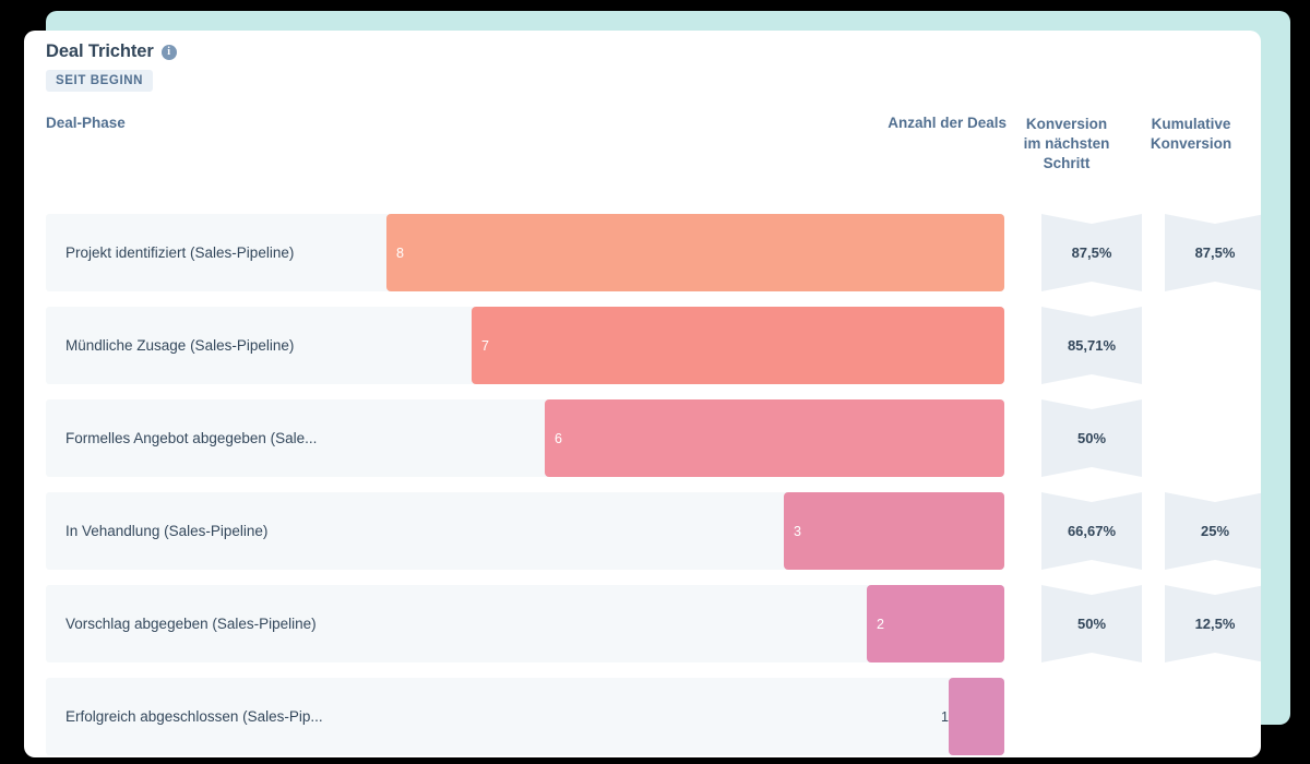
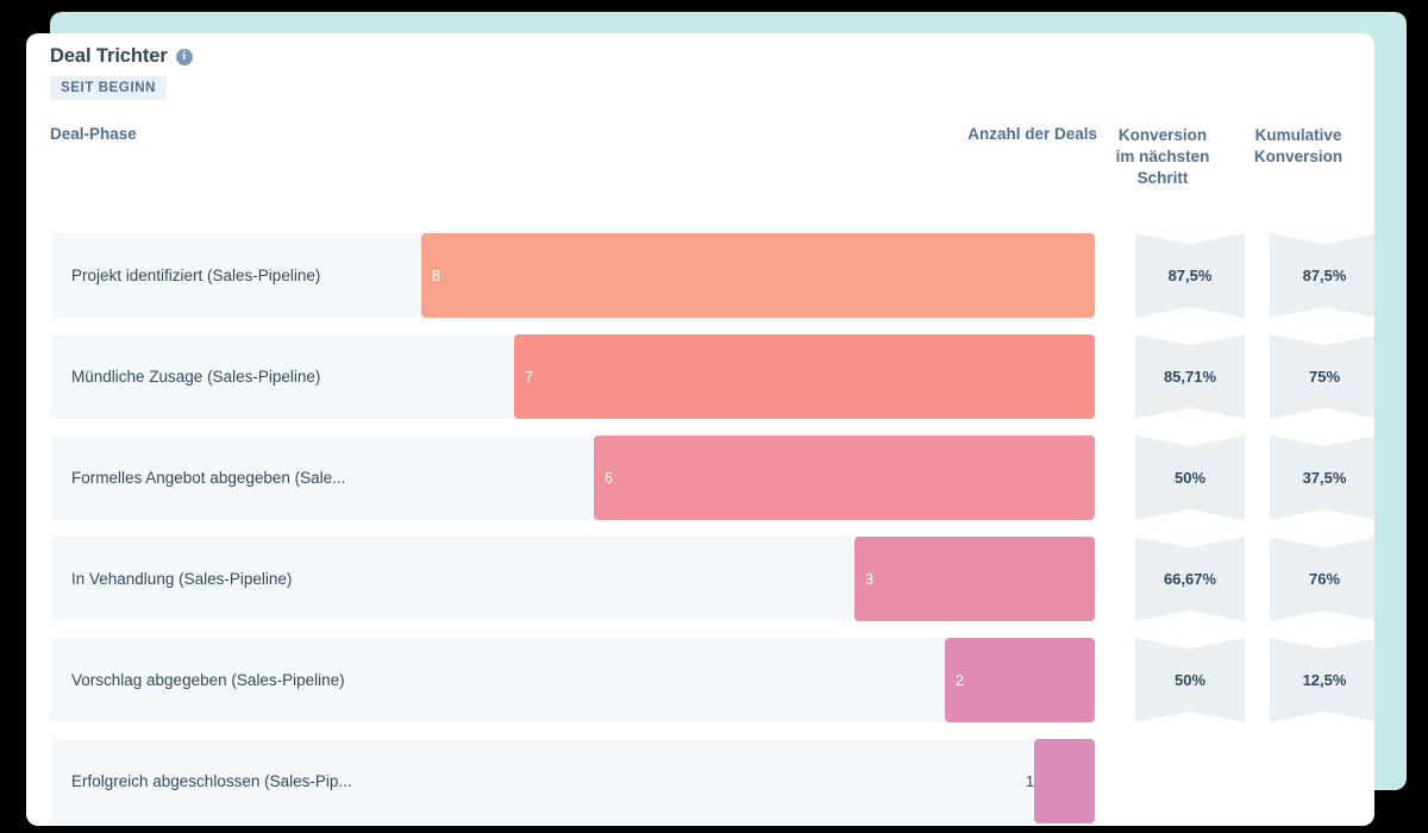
  Deal Trichter
  i
  SEIT BEGINN
  Deal-Phase
  Anzahl der Deals
  Konversion
  im nächsten
  Schritt
  Kumulative
  Konversion
  Projekt identifiziert (Sales-Pipeline)
  8
  87,5%
  87,5%
  Mündliche Zusage (Sales-Pipeline)
  7
  85,71%
+ 75%
  Formelles Angebot abgegeben (Sale...
  6
  50%
+ 37,5%
  In Vehandlung (Sales-Pipeline)
  3
  66,67%
- 25%
+ 76%
  Vorschlag abgegeben (Sales-Pipeline)
  2
  50%
  12,5%
  Erfolgreich abgeschlossen (Sales-Pip...
  1
